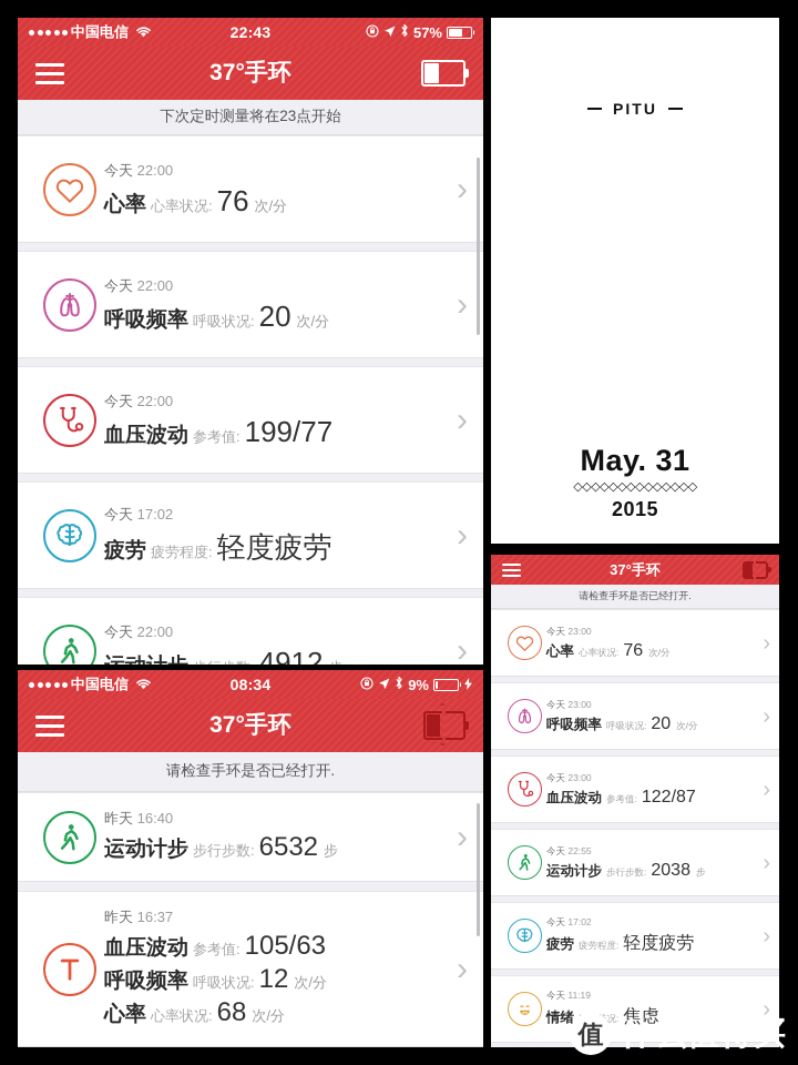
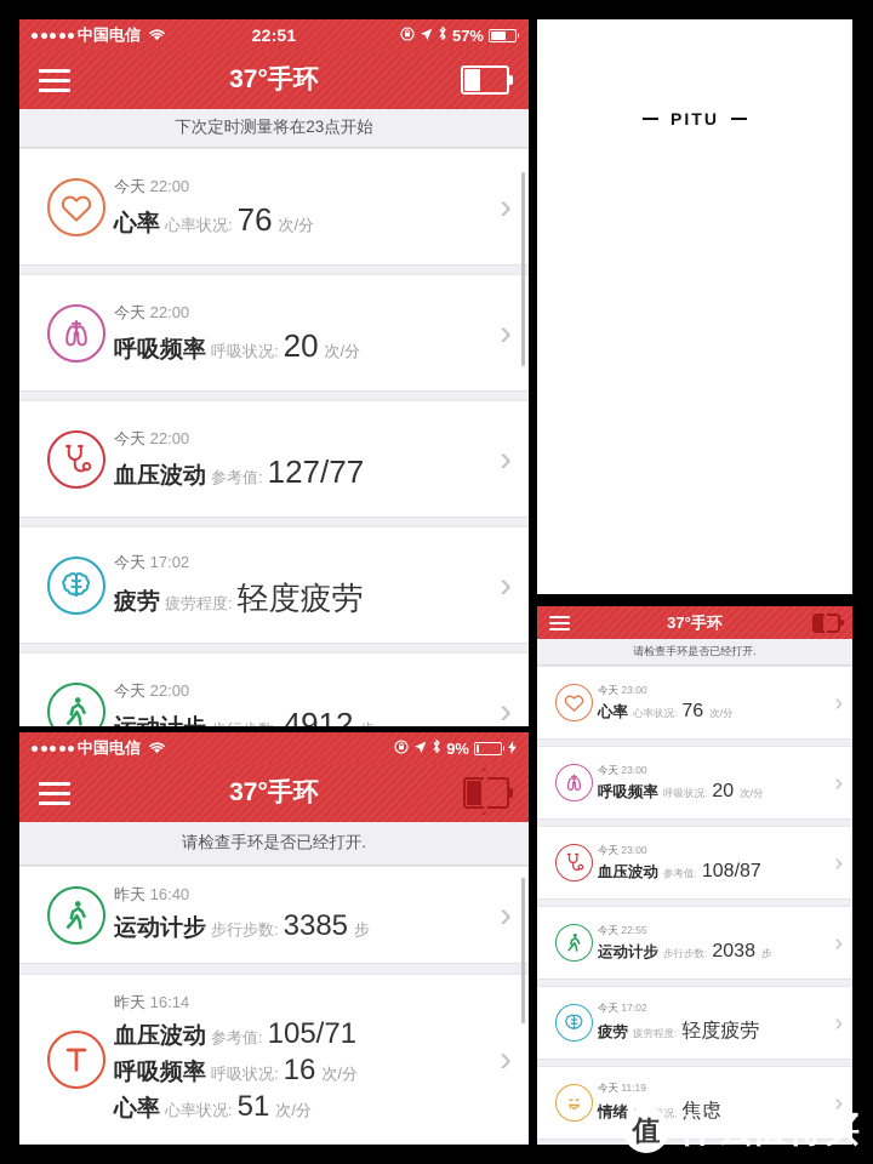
  中国电信
- 22:43
+ 22:51
  57%
  37°手环
  下次定时测量将在23点开始
  今天 22:00
  心率
  心率状况:
  76
  次/分
  ›
  今天 22:00
  呼吸频率
  呼吸状况:
  20
  次/分
  ›
  今天 22:00
  血压波动
  参考值:
- 199/77
+ 127/77
  ›
  今天 17:02
  疲劳
  疲劳程度:
  轻度疲劳
  ›
  今天 22:00
  4912
  ›
  PITU
- May. 31
- ◇◇◇◇◇◇◇◇◇◇◇◇◇◇
- 2015
  中国电信
- 08:34
  9%
  37°手环
  ⌃
  ⌄
  请检查手环是否已经打开.
  昨天 16:40
  运动计步
  步行步数:
- 6532
+ 3385
  步
  ›
- 昨天 16:37
+ 昨天 16:14
  血压波动
  参考值:
- 105/63
+ 105/71
  呼吸频率
  呼吸状况:
- 12
+ 16
  次/分
  心率
  心率状况:
- 68
+ 51
  次/分
  ›
  37°手环
  请检查手环是否已经打开.
  今天 23:00
  心率
  心率状况:
  76
  次/分
  ›
  今天 23:00
  呼吸频率
  呼吸状况:
  20
  次/分
  ›
  今天 23:00
  血压波动
  参考值:
- 122/87
+ 108/87
  ›
  今天 22:55
  运动计步
  步行步数:
  2038
  步
  ›
  今天 17:02
  疲劳
  疲劳程度:
  轻度疲劳
  ›
  今天 11:19
  情绪
  焦虑
  ›
  值
  什么值得买
